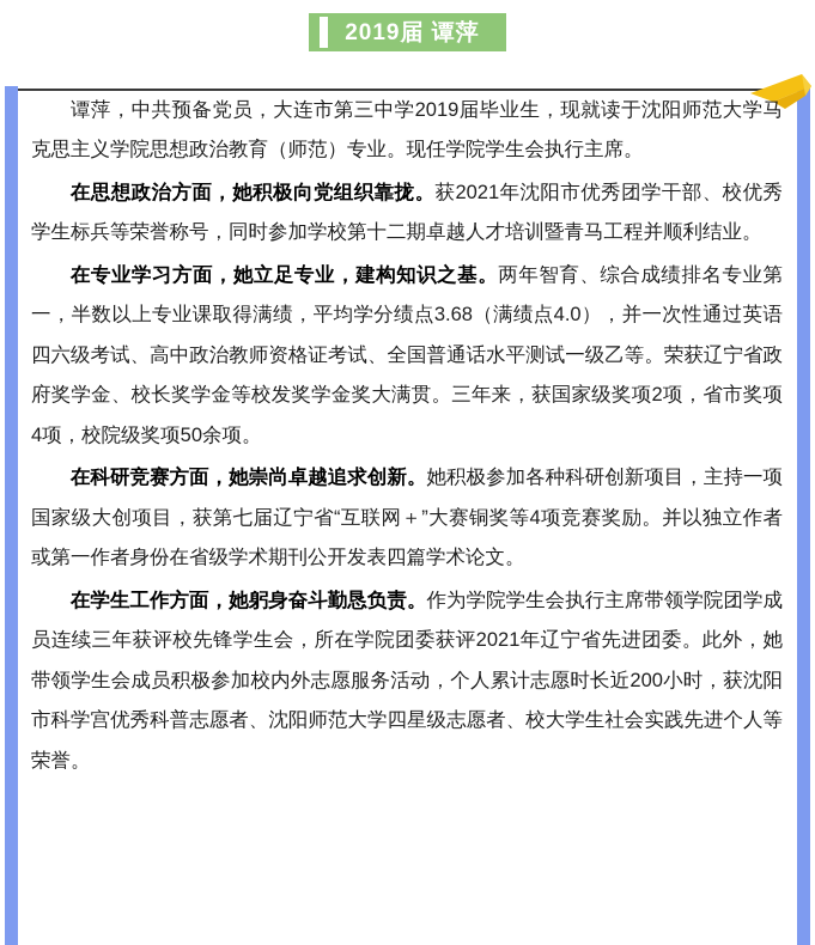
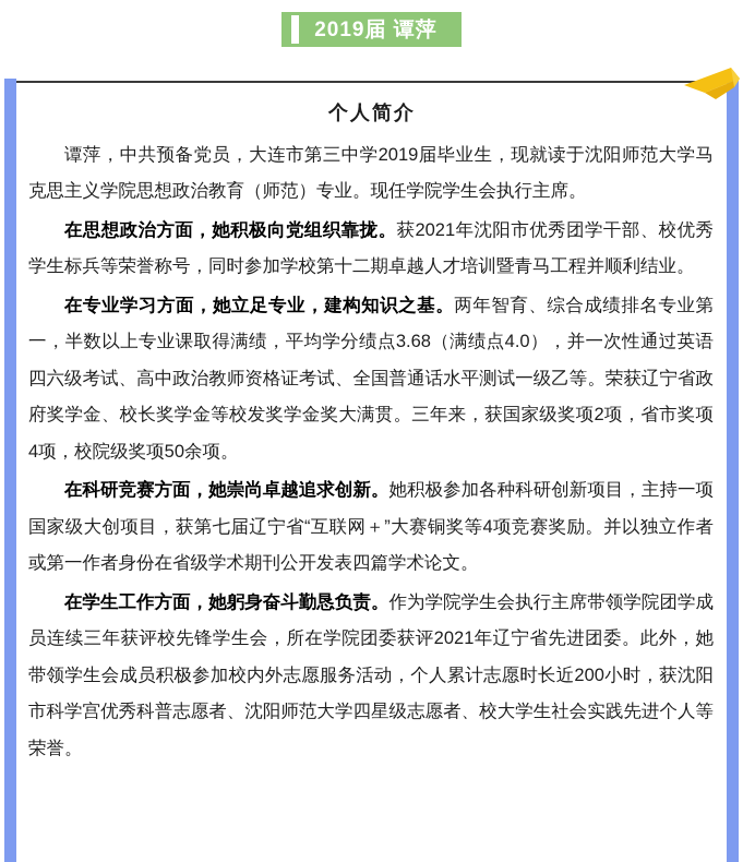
  2019届 谭萍
+ 个人简介
  谭萍，中共预备党员，大连市第三中学2019届毕业生，现就读于沈阳师范大学马克思主义学院思想政治教育（师范）专业。现任学院学生会执行主席。
  在思想政治方面，她积极向党组织靠拢。获2021年沈阳市优秀团学干部、校优秀学生标兵等荣誉称号，同时参加学校第十二期卓越人才培训暨青马工程并顺利结业。
  在专业学习方面，她立足专业，建构知识之基。两年智育、综合成绩排名专业第一，半数以上专业课取得满绩，平均学分绩点3.68（满绩点4.0），并一次性通过英语四六级考试、高中政治教师资格证考试、全国普通话水平测试一级乙等。荣获辽宁省政府奖学金、校长奖学金等校发奖学金奖大满贯。三年来，获国家级奖项2项，省市奖项4项，校院级奖项50余项。
  在科研竞赛方面，她崇尚卓越追求创新。她积极参加各种科研创新项目，主持一项国家级大创项目，获第七届辽宁省“互联网＋”大赛铜奖等4项竞赛奖励。并以独立作者或第一作者身份在省级学术期刊公开发表四篇学术论文。
  在学生工作方面，她躬身奋斗勤恳负责。作为学院学生会执行主席带领学院团学成员连续三年获评校先锋学生会，所在学院团委获评2021年辽宁省先进团委。此外，她带领学生会成员积极参加校内外志愿服务活动，个人累计志愿时长近200小时，获沈阳市科学宫优秀科普志愿者、沈阳师范大学四星级志愿者、校大学生社会实践先进个人等荣誉。
